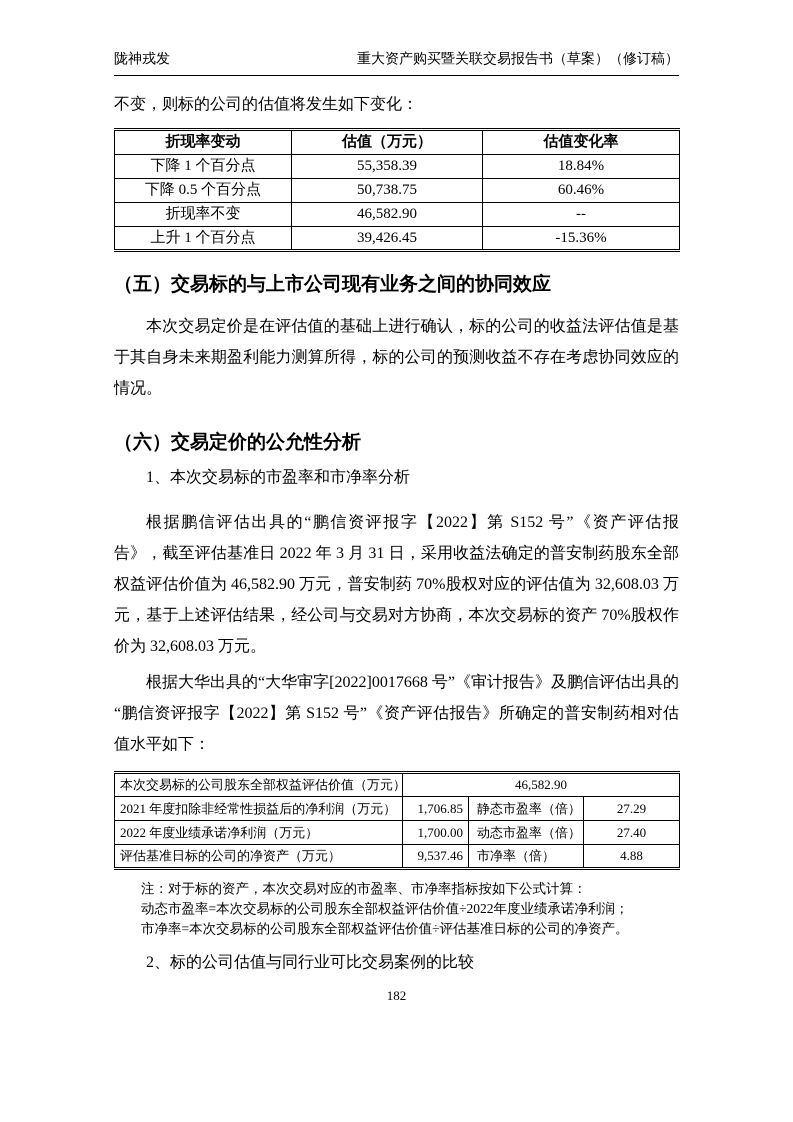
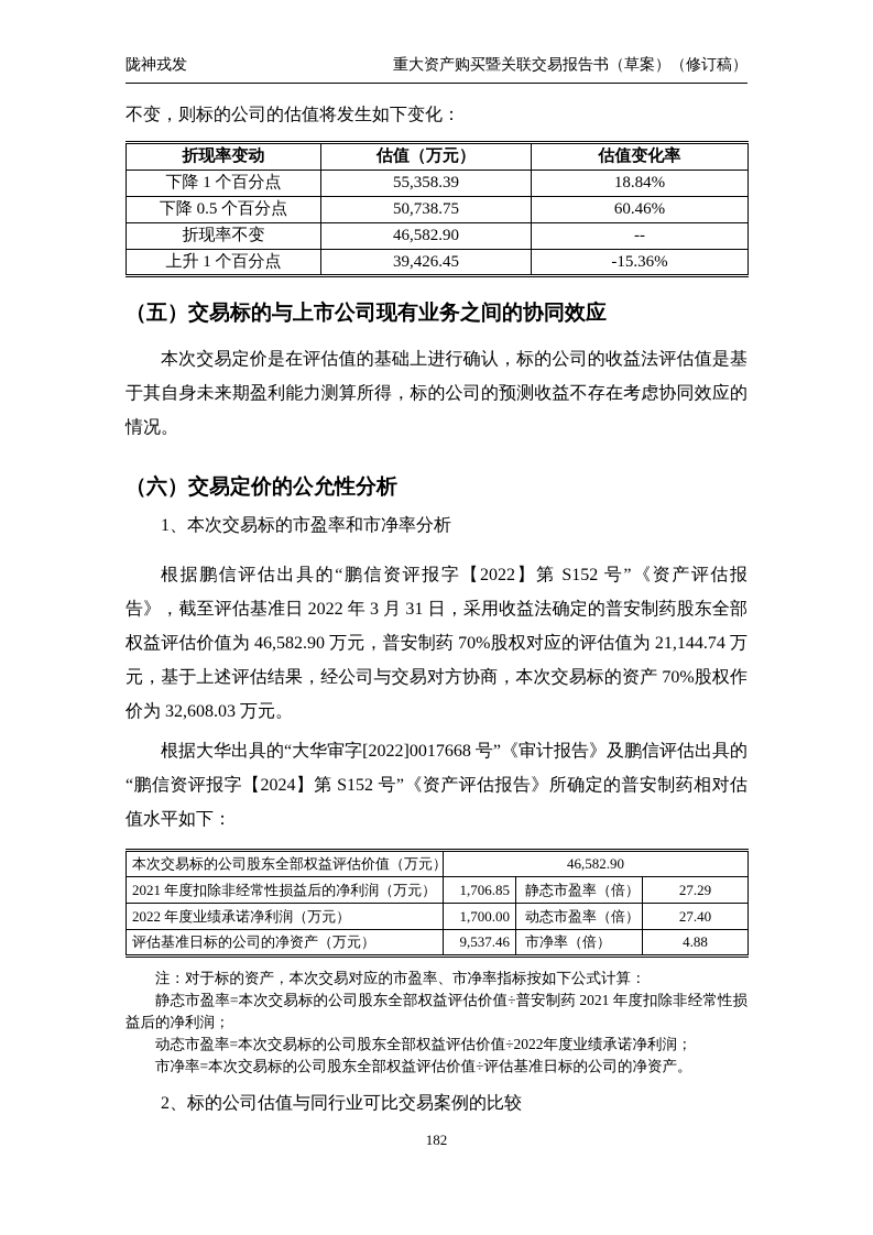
  陇神戎发
  重大资产购买暨关联交易报告书（草案）（修订稿）
  不变，则标的公司的估值将发生如下变化：
  折现率变动	估值（万元）	估值变化率
  下降 1 个百分点	55,358.39	18.84%
  下降 0.5 个百分点	50,738.75	60.46%
  折现率不变	46,582.90	--
  上升 1 个百分点	39,426.45	-15.36%
  （五）交易标的与上市公司现有业务之间的协同效应
  本次交易定价是在评估值的基础上进行确认，标的公司的收益法评估值是基于其自身未来期盈利能力测算所得，标的公司的预测收益不存在考虑协同效应的情况。
  （六）交易定价的公允性分析
  1、本次交易标的市盈率和市净率分析
- 根据鹏信评估出具的“鹏信资评报字【2022】第 S152 号”《资产评估报告》，截至评估基准日 2022 年 3 月 31 日，采用收益法确定的普安制药股东全部权益评估价值为 46,582.90 万元，普安制药 70%股权对应的评估值为 32,608.03 万元，基于上述评估结果，经公司与交易对方协商，本次交易标的资产 70%股权作价为 32,608.03 万元。
+ 根据鹏信评估出具的“鹏信资评报字【2022】第 S152 号”《资产评估报告》，截至评估基准日 2022 年 3 月 31 日，采用收益法确定的普安制药股东全部权益评估价值为 46,582.90 万元，普安制药 70%股权对应的评估值为 21,144.74 万元，基于上述评估结果，经公司与交易对方协商，本次交易标的资产 70%股权作价为 32,608.03 万元。
- 根据大华出具的“大华审字[2022]0017668 号”《审计报告》及鹏信评估出具的“鹏信资评报字【2022】第 S152 号”《资产评估报告》所确定的普安制药相对估值水平如下：
+ 根据大华出具的“大华审字[2022]0017668 号”《审计报告》及鹏信评估出具的“鹏信资评报字【2024】第 S152 号”《资产评估报告》所确定的普安制药相对估值水平如下：
  本次交易标的公司股东全部权益评估价值（万元）	46,582.90
  2021 年度扣除非经常性损益后的净利润（万元）	1,706.85	静态市盈率（倍）	27.29
  2022 年度业绩承诺净利润（万元）	1,700.00	动态市盈率（倍）	27.40
  评估基准日标的公司的净资产（万元）	9,537.46	市净率（倍）	4.88
  注：对于标的资产，本次交易对应的市盈率、市净率指标按如下公式计算：
+ 静态市盈率=本次交易标的公司股东全部权益评估价值÷普安制药 2021 年度扣除非经常性损益后的净利润；
  动态市盈率=本次交易标的公司股东全部权益评估价值÷2022年度业绩承诺净利润；
  市净率=本次交易标的公司股东全部权益评估价值÷评估基准日标的公司的净资产。
  2、标的公司估值与同行业可比交易案例的比较
  182
